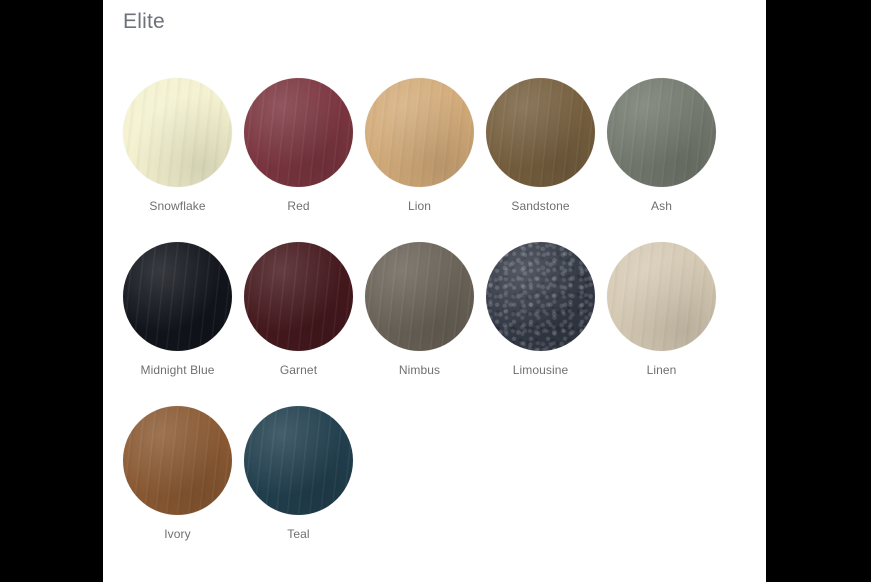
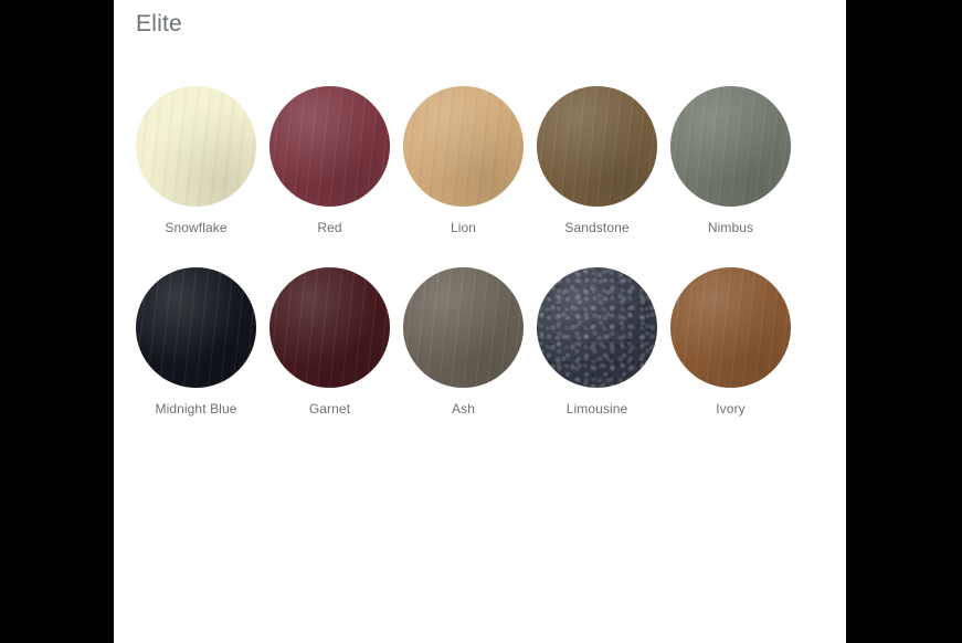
  Elite
  Snowflake
  Red
  Lion
  Sandstone
- Ash
+ Nimbus
  Midnight Blue
  Garnet
- Nimbus
+ Ash
  Limousine
- Linen
  Ivory
- Teal
